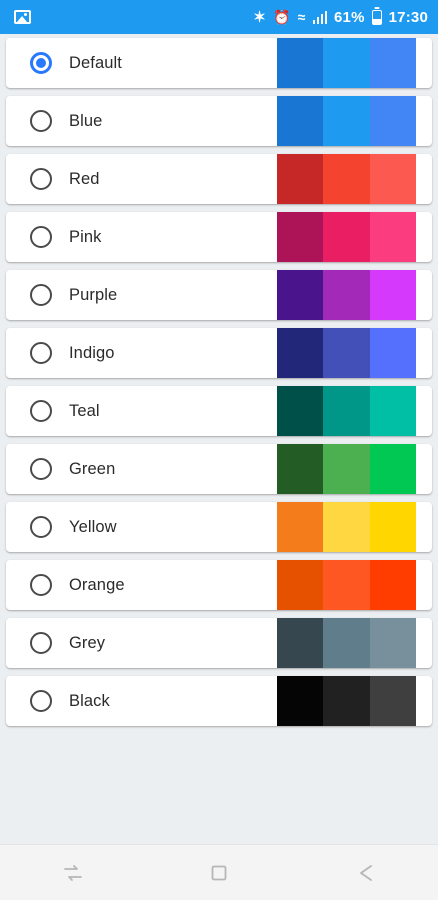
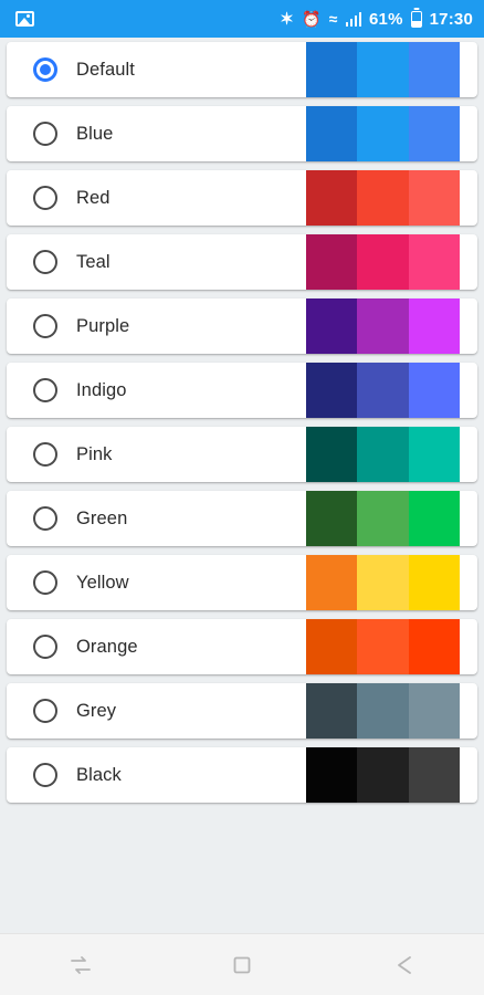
  ✶
  ⏰
  ≈
  61%
  17:30
  Default
  Blue
  Red
- Pink
+ Teal
  Purple
  Indigo
- Teal
+ Pink
  Green
  Yellow
  Orange
  Grey
  Black
